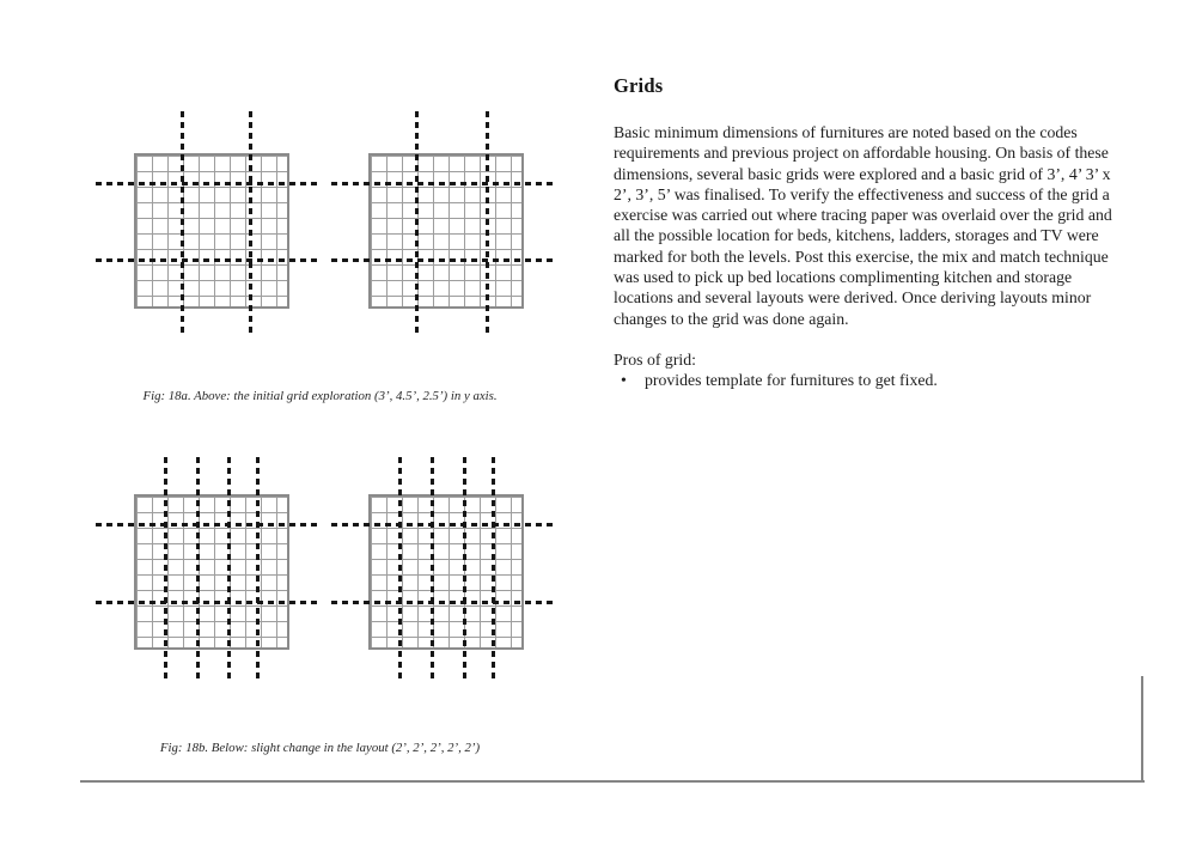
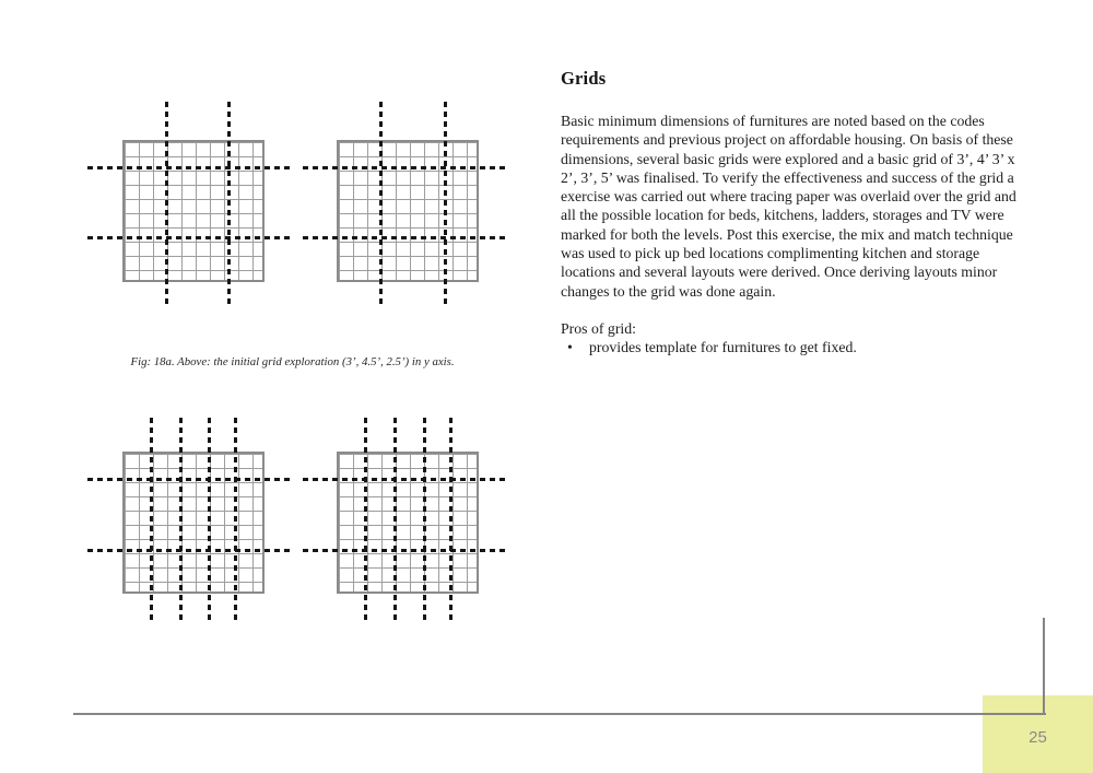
  Fig: 18a. Above: the initial grid exploration (3’, 4.5’, 2.5’) in y axis.
- Fig: 18b. Below: slight change in the layout (2’, 2’, 2’, 2’, 2’)
  Grids
  Basic minimum dimensions of furnitures are noted based on the codes requirements and previous project on affordable housing. On basis of these dimensions, several basic grids were explored and a basic grid of 3’, 4’ 3’ x 2’, 3’, 5’ was finalised. To verify the effectiveness and success of the grid a exercise was carried out where tracing paper was overlaid over the grid and all the possible location for beds, kitchens, ladders, storages and TV were marked for both the levels. Post this exercise, the mix and match technique was used to pick up bed locations complimenting kitchen and storage locations and several layouts were derived. Once deriving layouts minor changes to the grid was done again.
  Pros of grid:
  provides template for furnitures to get fixed.
+ 25
